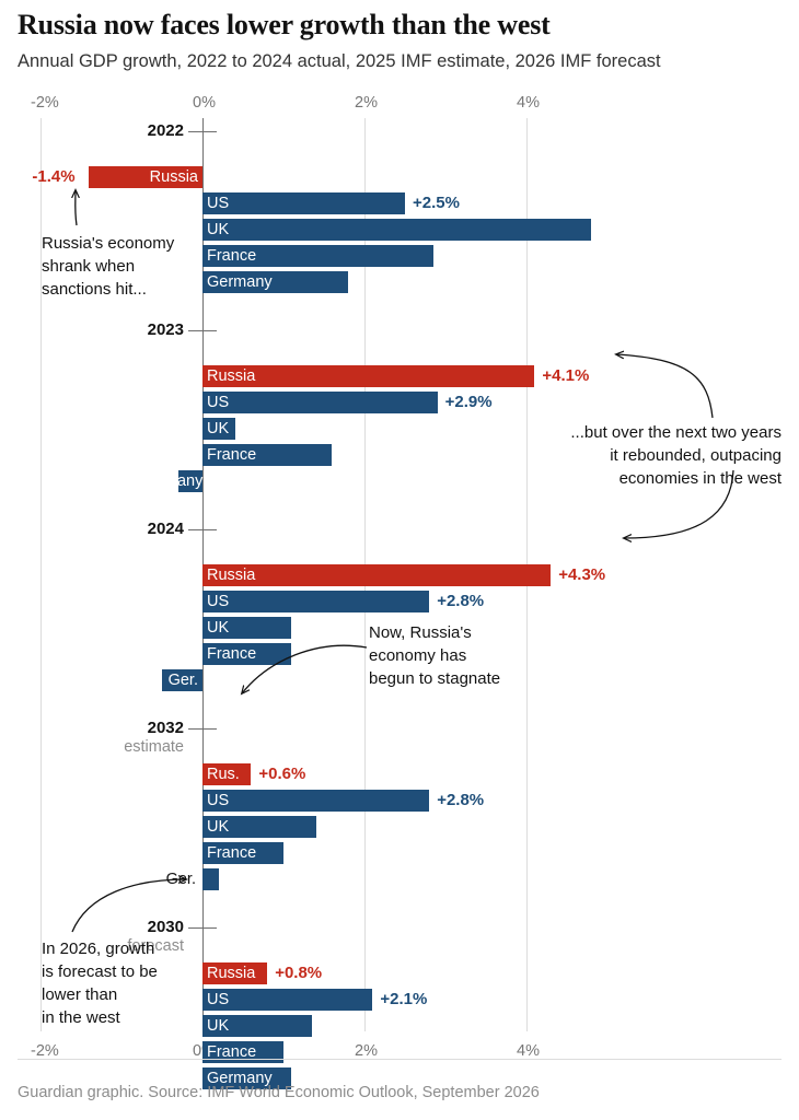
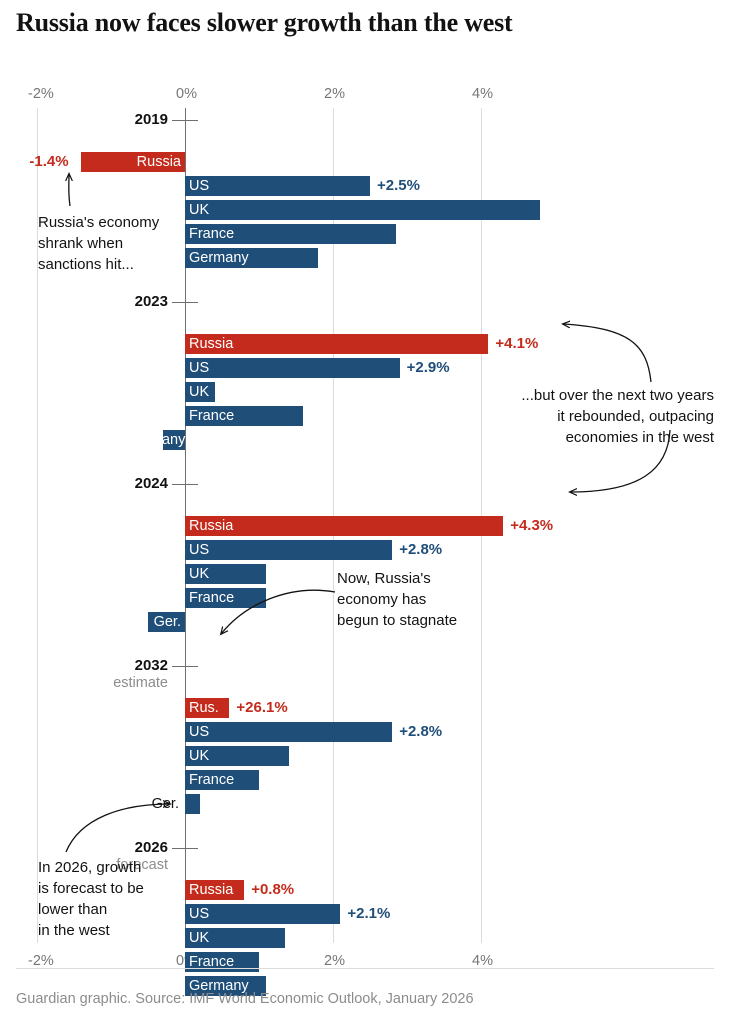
- Russia now faces lower growth than the west
+ Russia now faces slower growth than the west
- Annual GDP growth, 2022 to 2024 actual, 2025 IMF estimate, 2026 IMF forecast
  -2%
  -2%
  0%
  2%
  2%
  4%
  4%
- 2022
+ 2019
  Russia
  -1.4%
  US
  +2.5%
  UK
  France
  Germany
  2023
  Russia
  +4.1%
  US
  +2.9%
  UK
  France
  Germany
  2024
  Russia
  +4.3%
  US
  +2.8%
  UK
  France
  Ger.
  2032
  estimate
  Rus.
- +0.6%
+ +26.1%
  US
  +2.8%
  UK
  France
- 2030
+ 2026
  forecast
  Russia
  +0.8%
  US
  +2.1%
  UK
  France
  Germany
- Guardian graphic. Source: IMF World Economic Outlook, September 2026
+ Guardian graphic. Source: IMF World Economic Outlook, January 2026
  Russia's economy
  shrank when
  sanctions hit...
  ...but over the next two years
  it rebounded, outpacing
  economies in the west
  Now, Russia's
  economy has
  begun to stagnate
  In 2026, growth
  is forecast to be
  lower than
  in the west
